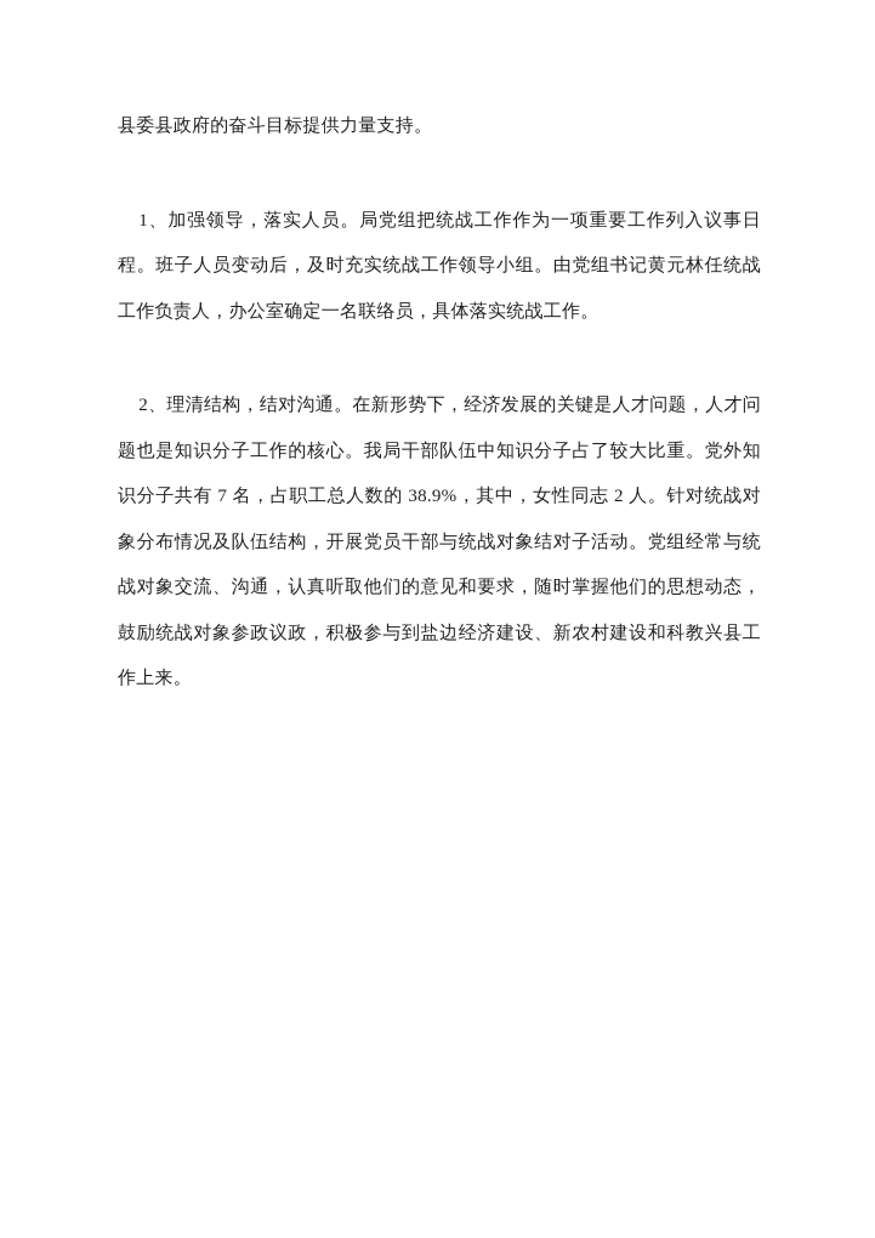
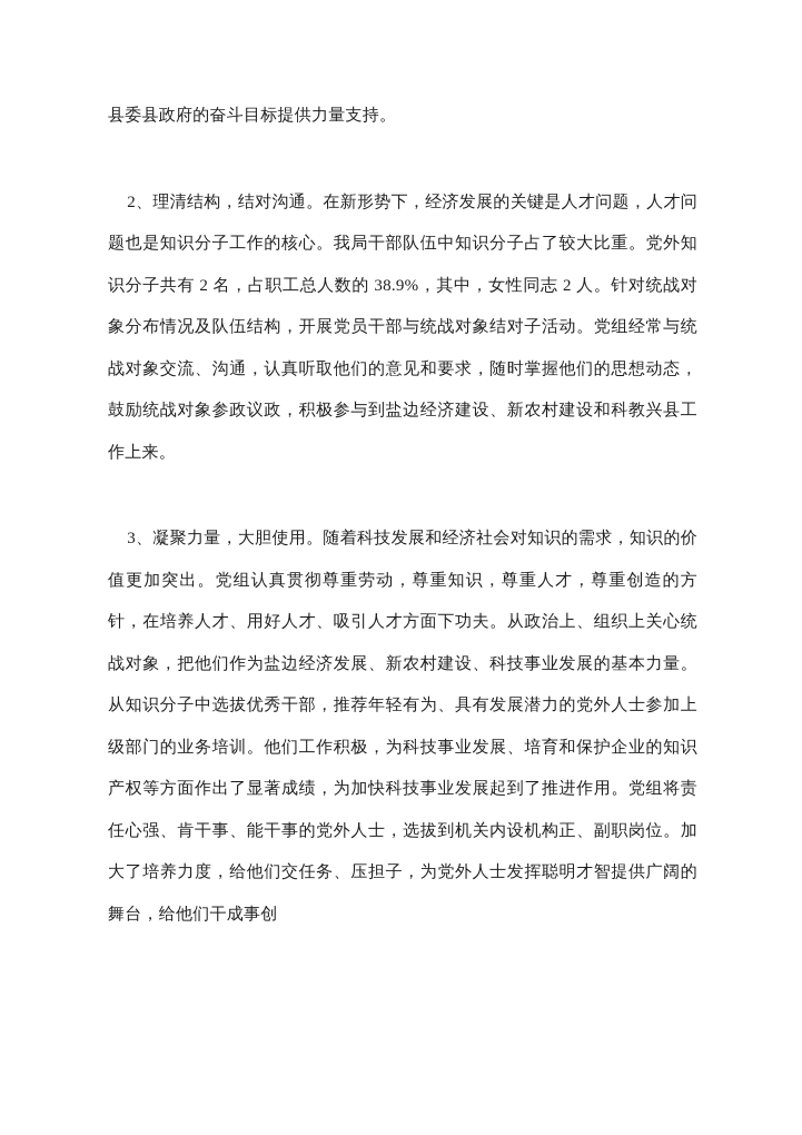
  县委县政府的奋斗目标提供力量支持。
- 1、加强领导，落实人员。局党组把统战工作作为一项重要工作列入议事日程。班子人员变动后，及时充实统战工作领导小组。由党组书记黄元林任统战工作负责人，办公室确定一名联络员，具体落实统战工作。
- 2、理清结构，结对沟通。在新形势下，经济发展的关键是人才问题，人才问题也是知识分子工作的核心。我局干部队伍中知识分子占了较大比重。党外知识分子共有 7 名，占职工总人数的 38.9%，其中，女性同志 2 人。针对统战对象分布情况及队伍结构，开展党员干部与统战对象结对子活动。党组经常与统战对象交流、沟通，认真听取他们的意见和要求，随时掌握他们的思想动态，鼓励统战对象参政议政，积极参与到盐边经济建设、新农村建设和科教兴县工作上来。
+ 2、理清结构，结对沟通。在新形势下，经济发展的关键是人才问题，人才问题也是知识分子工作的核心。我局干部队伍中知识分子占了较大比重。党外知识分子共有 2 名，占职工总人数的 38.9%，其中，女性同志 2 人。针对统战对象分布情况及队伍结构，开展党员干部与统战对象结对子活动。党组经常与统战对象交流、沟通，认真听取他们的意见和要求，随时掌握他们的思想动态，鼓励统战对象参政议政，积极参与到盐边经济建设、新农村建设和科教兴县工作上来。
+ 3、凝聚力量，大胆使用。随着科技发展和经济社会对知识的需求，知识的价值更加突出。党组认真贯彻尊重劳动，尊重知识，尊重人才，尊重创造的方针，在培养人才、用好人才、吸引人才方面下功夫。从政治上、组织上关心统战对象，把他们作为盐边经济发展、新农村建设、科技事业发展的基本力量。从知识分子中选拔优秀干部，推荐年轻有为、具有发展潜力的党外人士参加上级部门的业务培训。他们工作积极，为科技事业发展、培育和保护企业的知识产权等方面作出了显著成绩，为加快科技事业发展起到了推进作用。党组将责任心强、肯干事、能干事的党外人士，选拔到机关内设机构正、副职岗位。加大了培养力度，给他们交任务、压担子，为党外人士发挥聪明才智提供广阔的舞台，给他们干成事创
